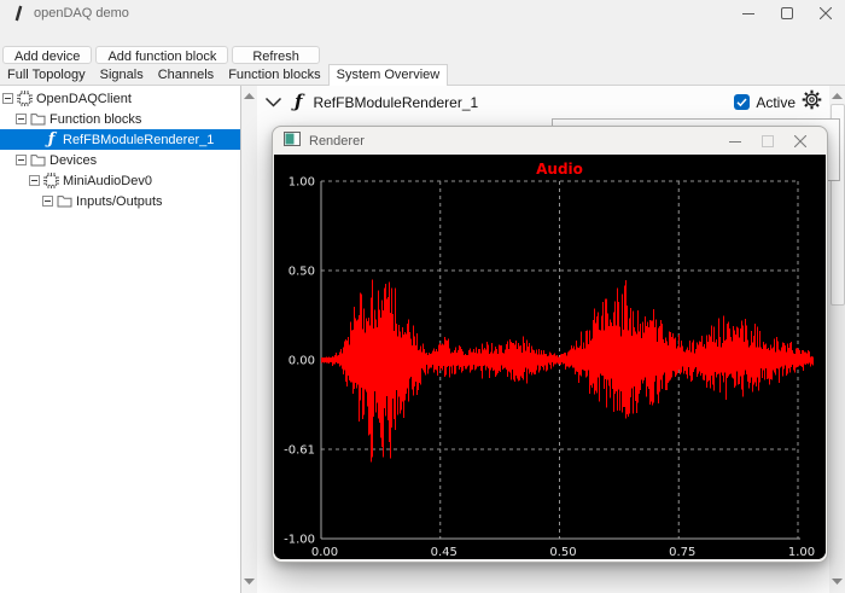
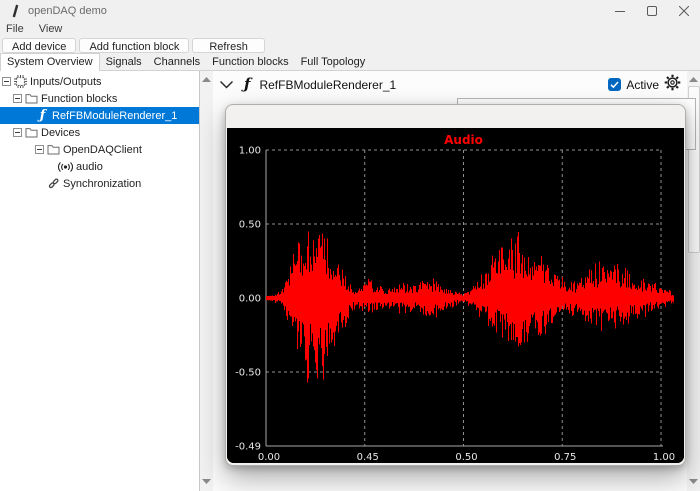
  openDAQ demo
+ File
+ View
  Add device
  Add function block
  Refresh
- Full Topology
+ System Overview
  Signals
  Channels
  Function blocks
- System Overview
+ Full Topology
- OpenDAQClient
+ Inputs/Outputs
  Function blocks
  ƒ
  RefFBModuleRenderer_1
  Devices
- MiniAudioDev0
- Inputs/Outputs
+ OpenDAQClient
+ audio
+ Synchronization
  ƒ
  RefFBModuleRenderer_1
  Active
- Renderer
  1.00
  0.50
  0.00
- -0.61
+ -0.50
- -1.00
+ -0.49
  0.00
  0.45
  0.50
  0.75
  1.00
  Audio
